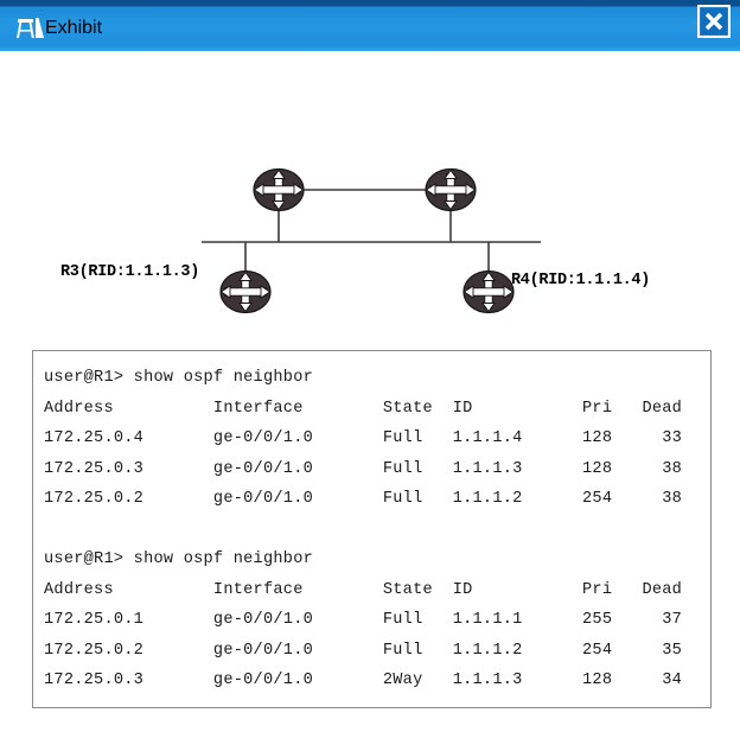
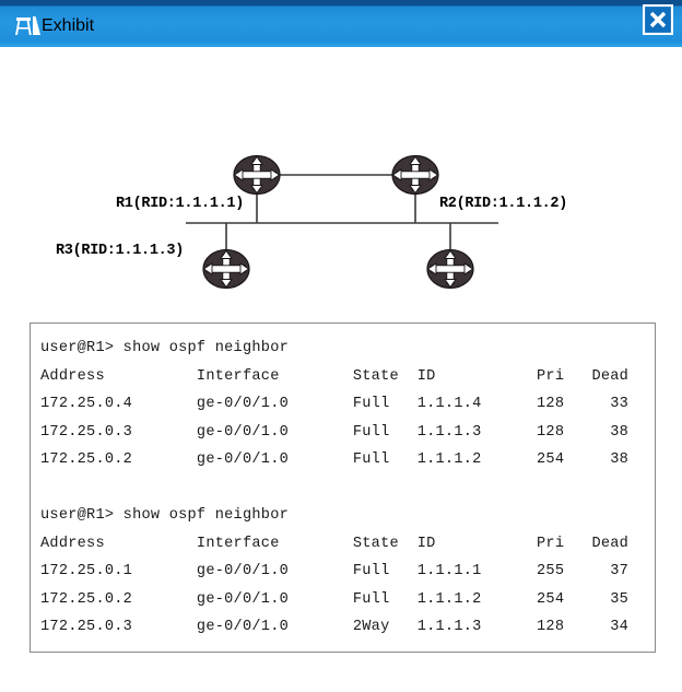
  Exhibit
+ R1(RID:1.1.1.1)
+ R2(RID:1.1.1.2)
  R3(RID:1.1.1.3)
- R4(RID:1.1.1.4)
  user@R1> show ospf neighbor
  Address Interface State ID Pri Dead
  172.25.0.4 ge-0/0/1.0 Full 1.1.1.4 128 33
  172.25.0.3 ge-0/0/1.0 Full 1.1.1.3 128 38
  172.25.0.2 ge-0/0/1.0 Full 1.1.1.2 254 38
  user@R1> show ospf neighbor
  Address Interface State ID Pri Dead
  172.25.0.1 ge-0/0/1.0 Full 1.1.1.1 255 37
  172.25.0.2 ge-0/0/1.0 Full 1.1.1.2 254 35
  172.25.0.3 ge-0/0/1.0 2Way 1.1.1.3 128 34
